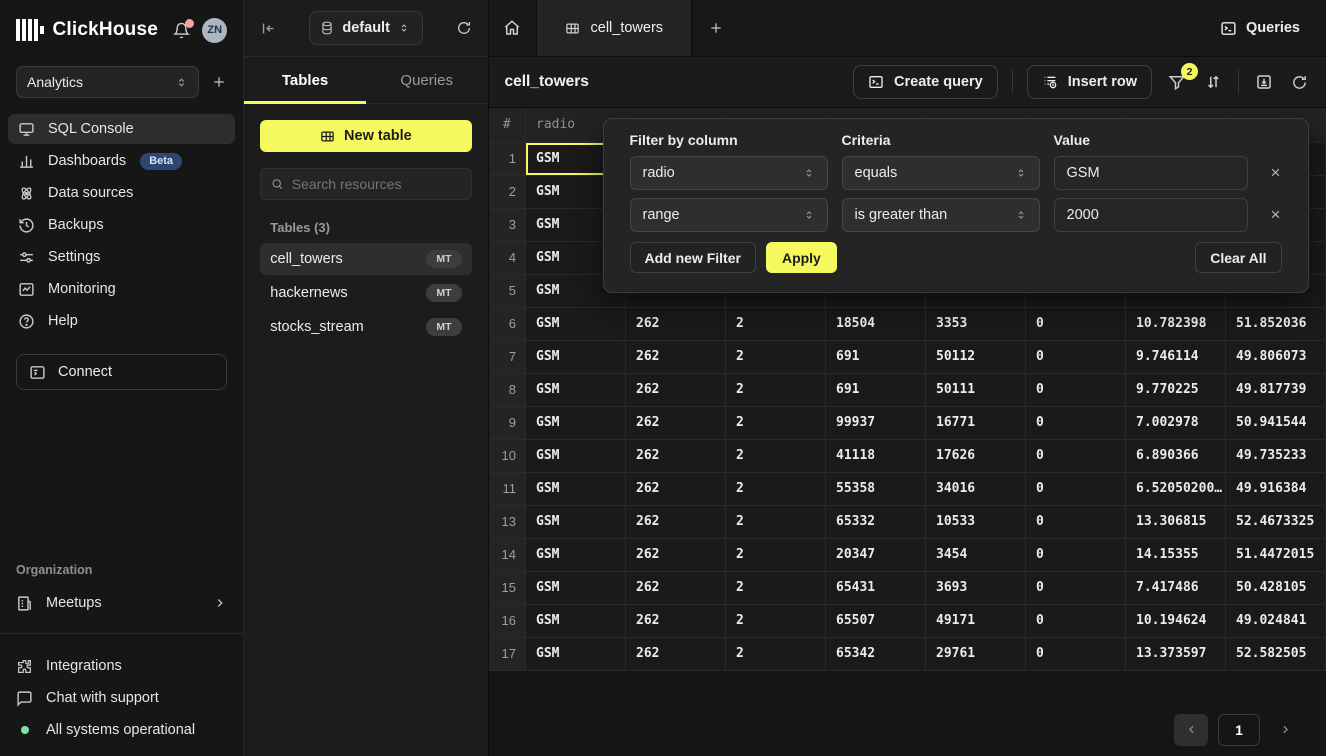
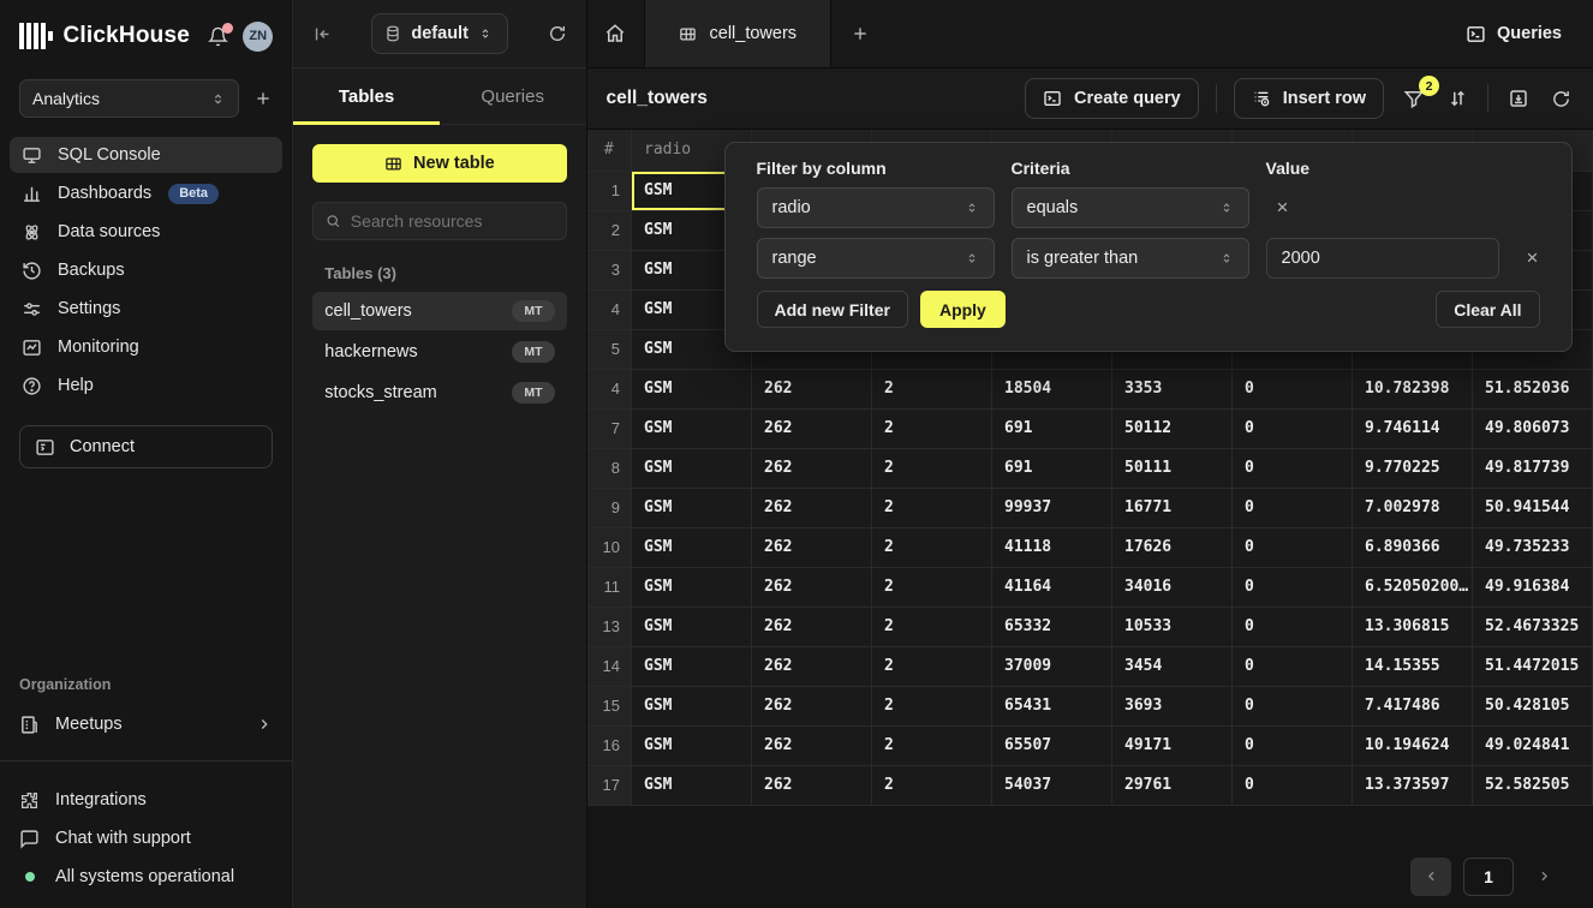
  ClickHouse
  ZN
  Analytics
  SQL Console
  Dashboards
  Beta
  Data sources
  Backups
  Settings
  Monitoring
  Help
  Connect
  Organization
  Meetups
  Integrations
  Chat with support
  All systems operational
  default
  Tables
  Queries
  New table
  Search resources
  Tables (3)
  cell_towers
  MT
  hackernews
  MT
  stocks_stream
  MT
  cell_towers
  Queries
  cell_towers
  Create query
  Insert row
  2
  #	radio
  1	GSM
  2	GSM
  3	GSM
  4	GSM
  5	GSM
- 6	GSM	262	2	18504	3353	0	10.782398	51.852036
+ 4	GSM	262	2	18504	3353	0	10.782398	51.852036
  7	GSM	262	2	691	50112	0	9.746114	49.806073
  8	GSM	262	2	691	50111	0	9.770225	49.817739
  9	GSM	262	2	99937	16771	0	7.002978	50.941544
  10	GSM	262	2	41118	17626	0	6.890366	49.735233
- 11	GSM	262	2	55358	34016	0	6.52050200…	49.916384
+ 11	GSM	262	2	41164	34016	0	6.52050200…	49.916384
  13	GSM	262	2	65332	10533	0	13.306815	52.4673325
- 14	GSM	262	2	20347	3454	0	14.15355	51.4472015
+ 14	GSM	262	2	37009	3454	0	14.15355	51.4472015
  15	GSM	262	2	65431	3693	0	7.417486	50.428105
  16	GSM	262	2	65507	49171	0	10.194624	49.024841
- 17	GSM	262	2	65342	29761	0	13.373597	52.582505
+ 17	GSM	262	2	54037	29761	0	13.373597	52.582505
  1
  Filter by column
  Criteria
  Value
  radio
  equals
- GSM
  ×
  range
  is greater than
  2000
  ×
  Add new Filter
  Apply
  Clear All
